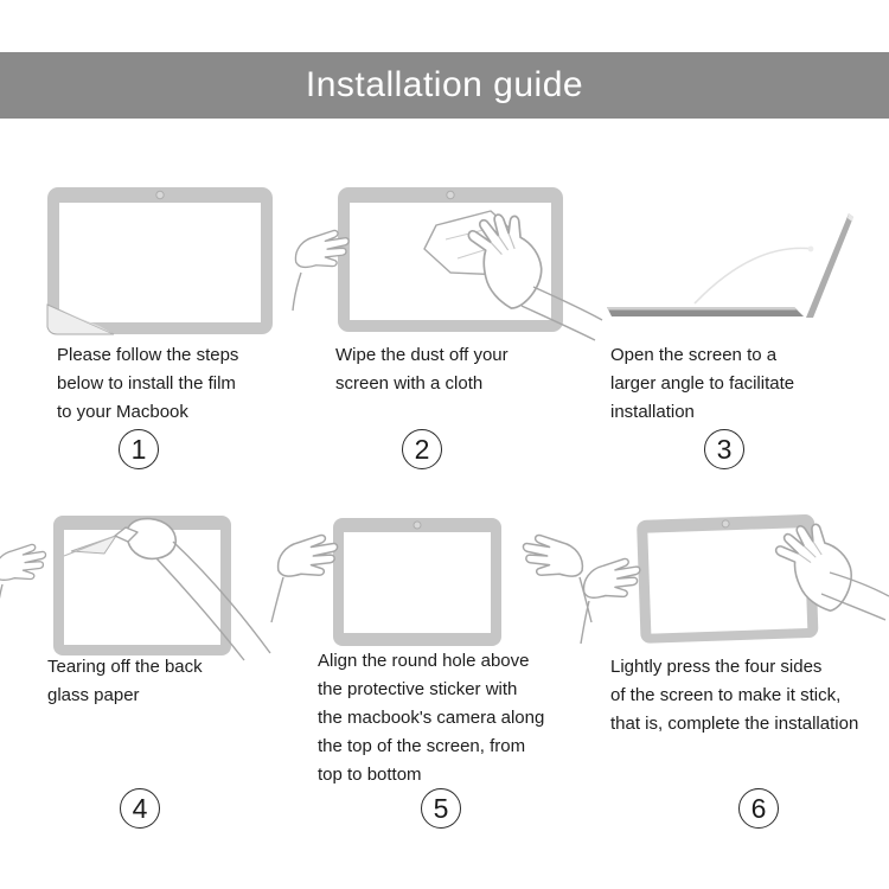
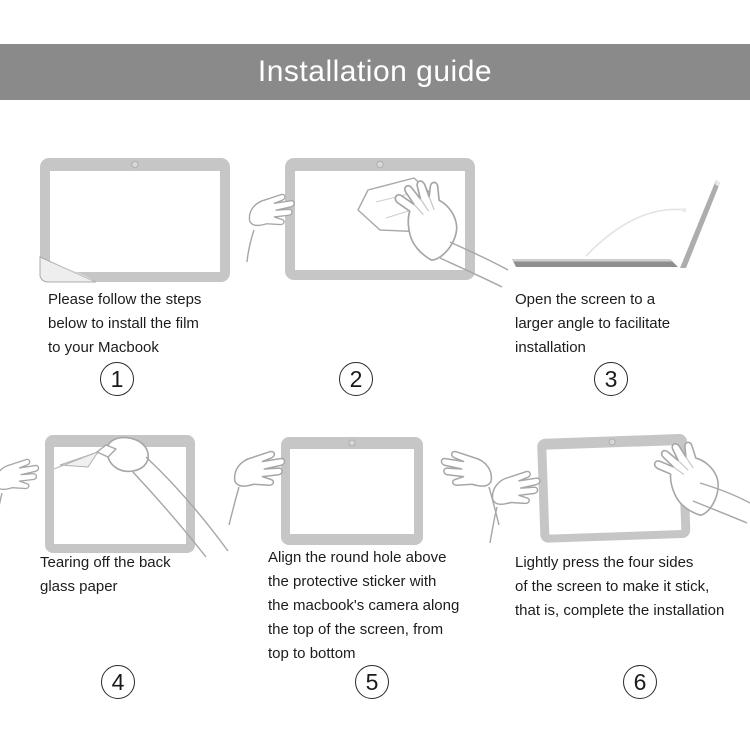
  Installation guide
  Please follow the steps
  below to install the film
  to your Macbook
- Wipe the dust off your
- screen with a cloth
  Open the screen to a
  larger angle to facilitate
  installation
  Tearing off the back
  glass paper
  Align the round hole above
  the protective sticker with
  the macbook's camera along
  the top of the screen, from
  top to bottom
  Lightly press the four sides
  of the screen to make it stick,
  that is, complete the installation
  1
  2
  3
  4
  5
  6
